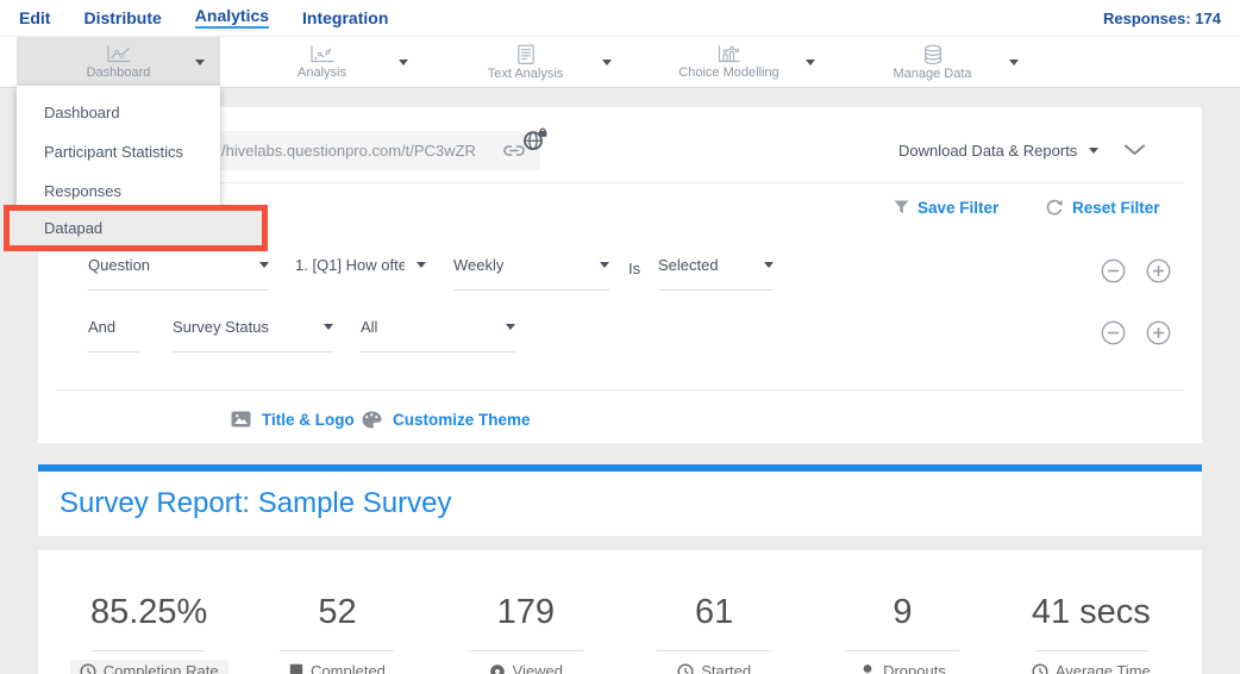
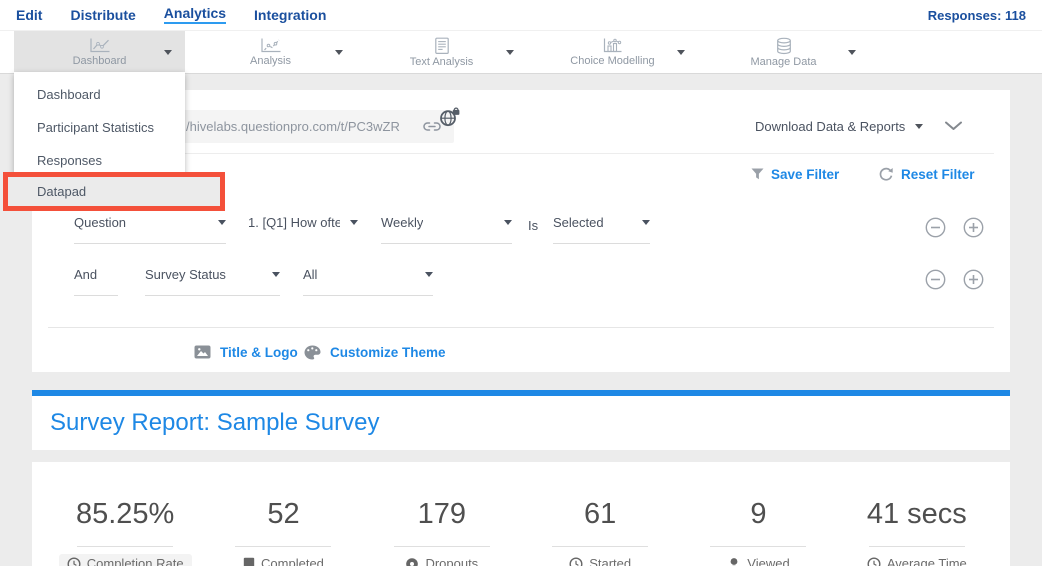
  Edit
  Distribute
  Analytics
  Integration
- Responses: 174
+ Responses: 118
  Dashboard
  Analysis
  Text Analysis
  Choice Modelling
  Manage Data
  /hivelabs.questionpro.com/t/PC3wZR
  Download Data & Reports
  Save Filter
  Reset Filter
  Question
  1. [Q1] How ofte
  Weekly
  Is
  Selected
  And
  Survey Status
  All
  Title & Logo
  Customize Theme
  Dashboard
  Participant Statistics
  Responses
  Datapad
  Survey Report: Sample Survey
  85.25%
  Completion Rate
  52
  Completed
  179
- Viewed
+ Dropouts
  61
  Started
  9
- Dropouts
+ Viewed
  41 secs
  Average Time
